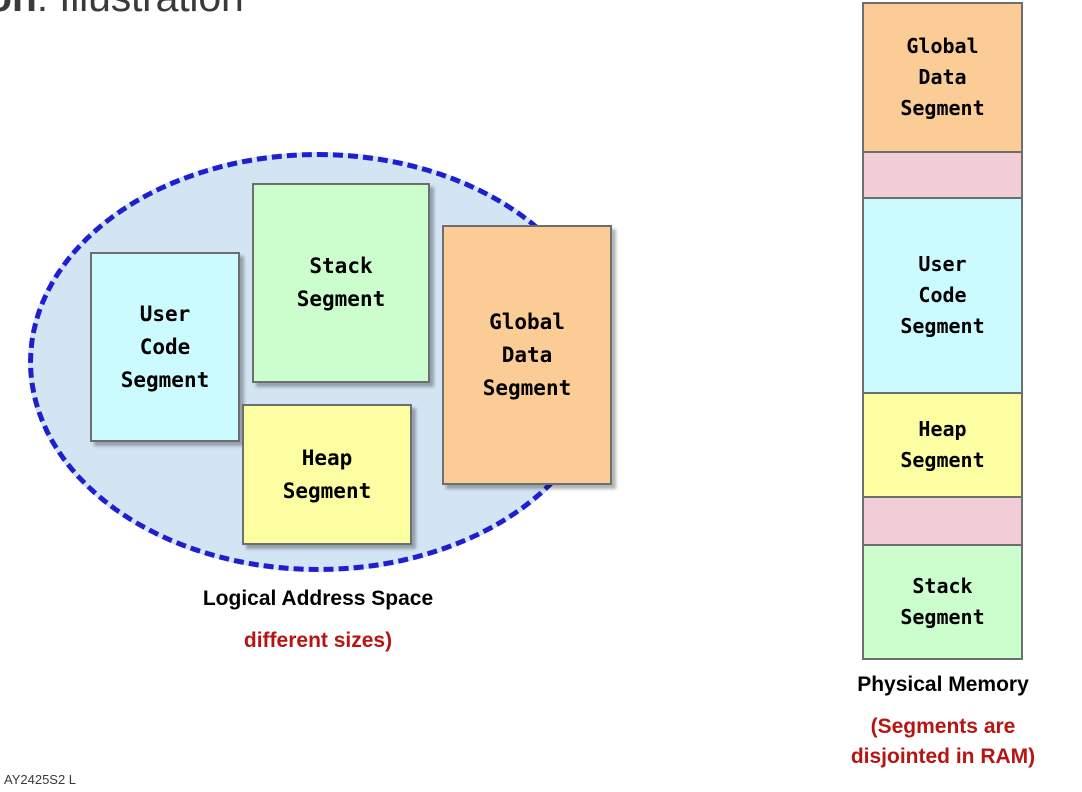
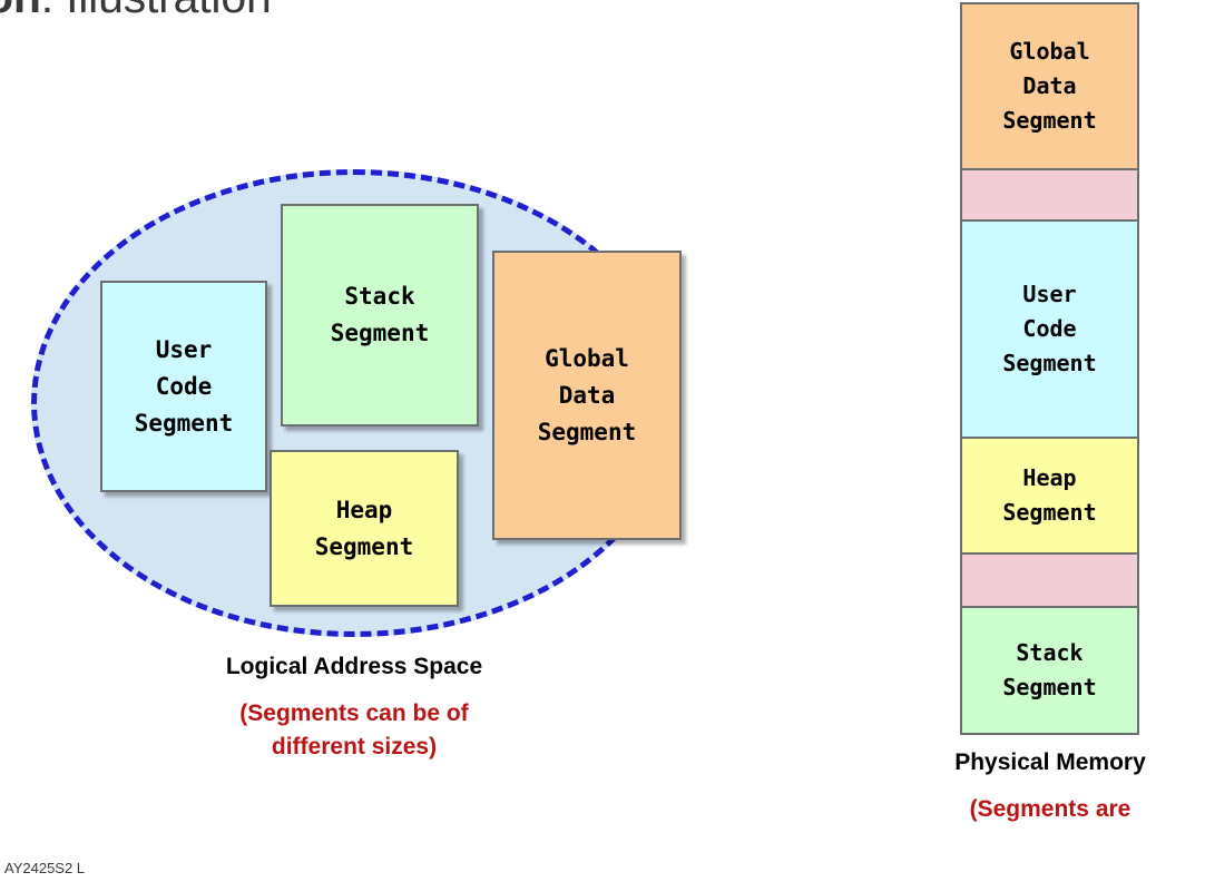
  User
  Code
  Segment
  Stack
  Segment
  Global
  Data
  Segment
  Heap
  Segment
  Logical Address Space
+ (Segments can be of
  different sizes)
  Global
  Data
  Segment
  User
  Code
  Segment
  Heap
  Segment
  Stack
  Segment
  Physical Memory
  (Segments are
- disjointed in RAM)
  AY2425S2 L
